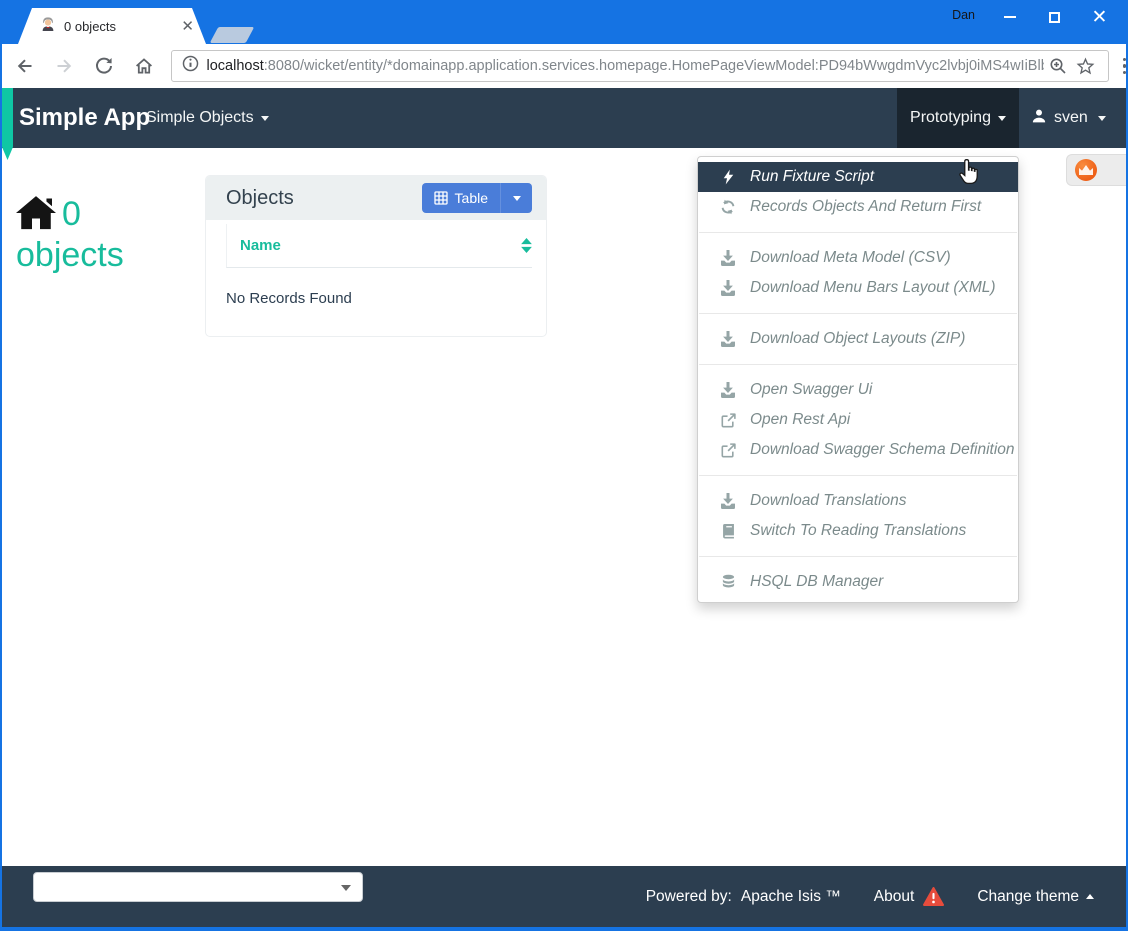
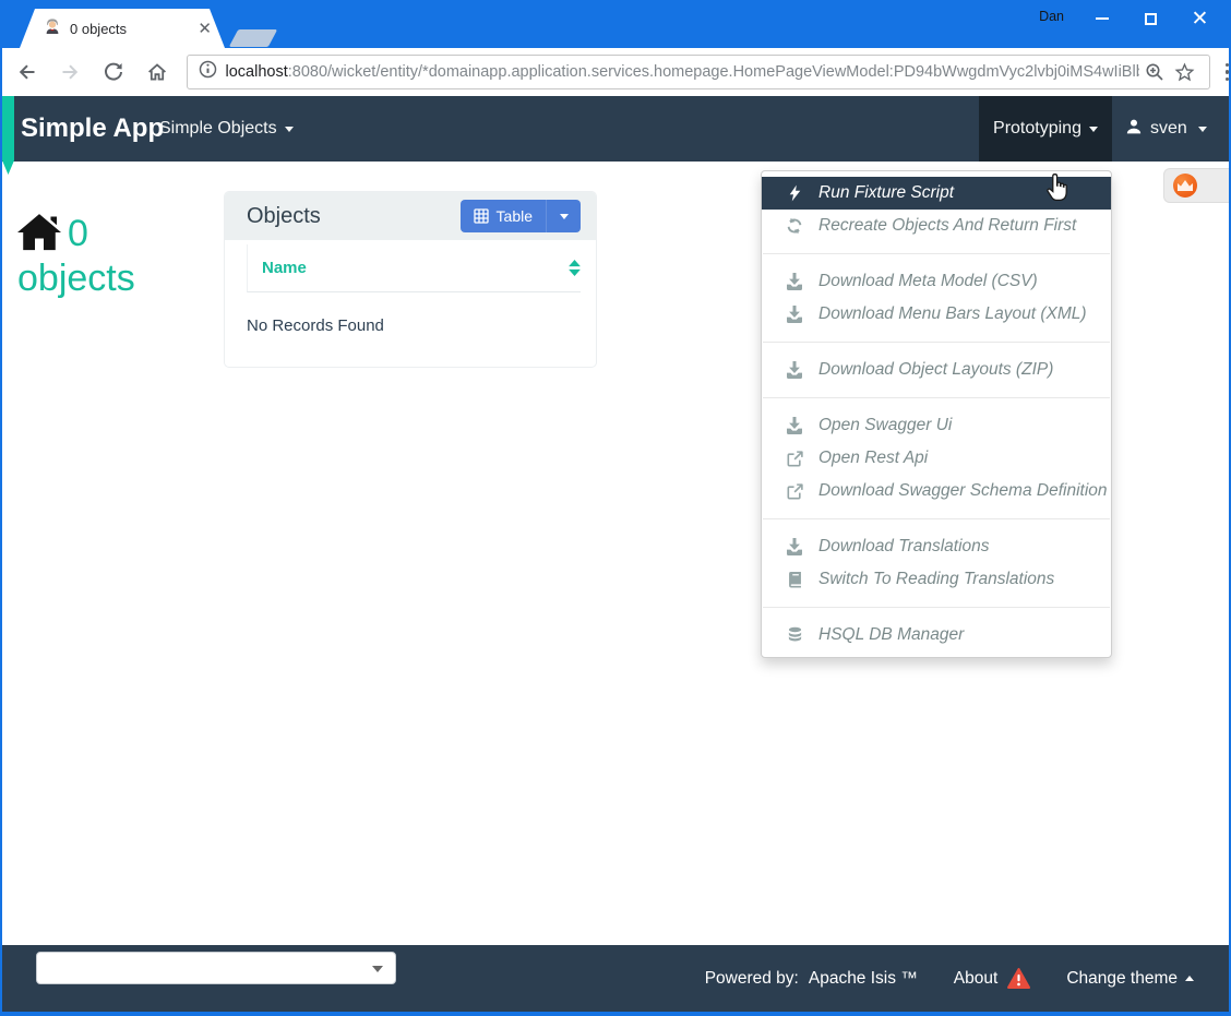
  0 objects
  ✕
  Dan
  ✕
  localhost:8080/wicket/entity/*domainapp.application.services.homepage.HomePageViewModel:PD94bWwgdmVyc2lvbj0iMS4wIiBl
  Simple App
  Simple Objects
  Prototyping
  sven
  0 objects
  Objects
  Table
  Name
  No Records Found
  Run Fixture Script
- Records Objects And Return First
+ Recreate Objects And Return First
  Download Meta Model (CSV)
  Download Menu Bars Layout (XML)
  Download Object Layouts (ZIP)
  Open Swagger Ui
  Open Rest Api
  Download Swagger Schema Definition
  Download Translations
  Switch To Reading Translations
  HSQL DB Manager
  Powered by:
  Apache Isis ™
  About
  Change theme
